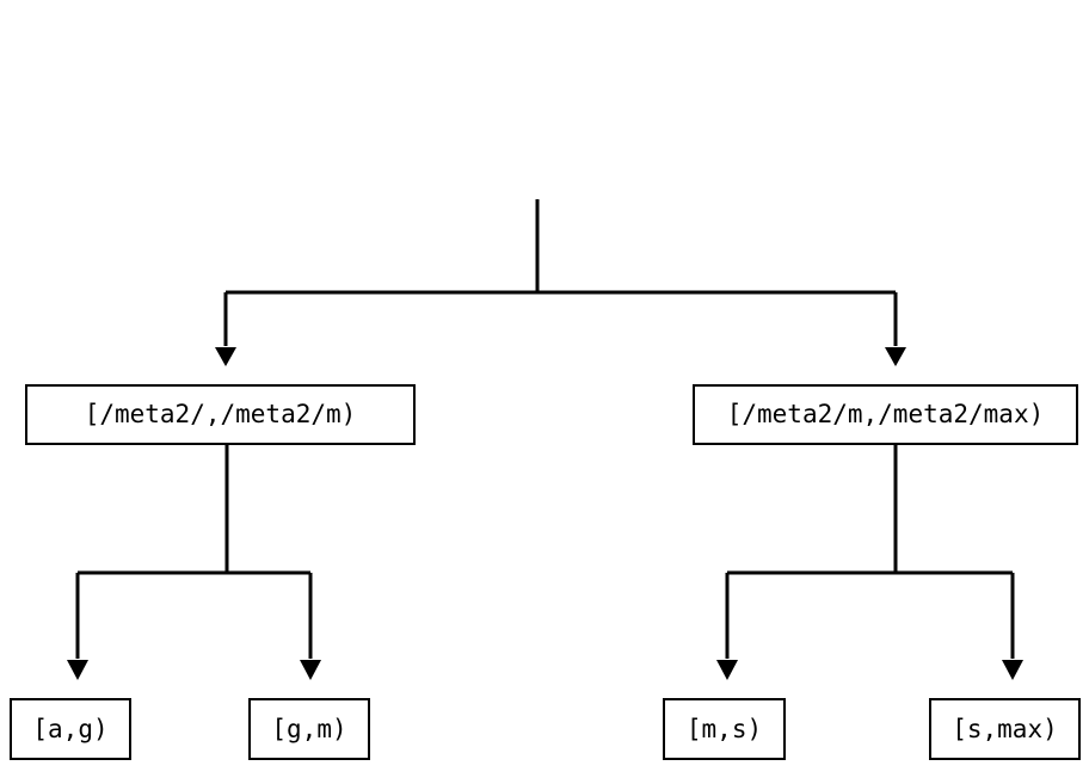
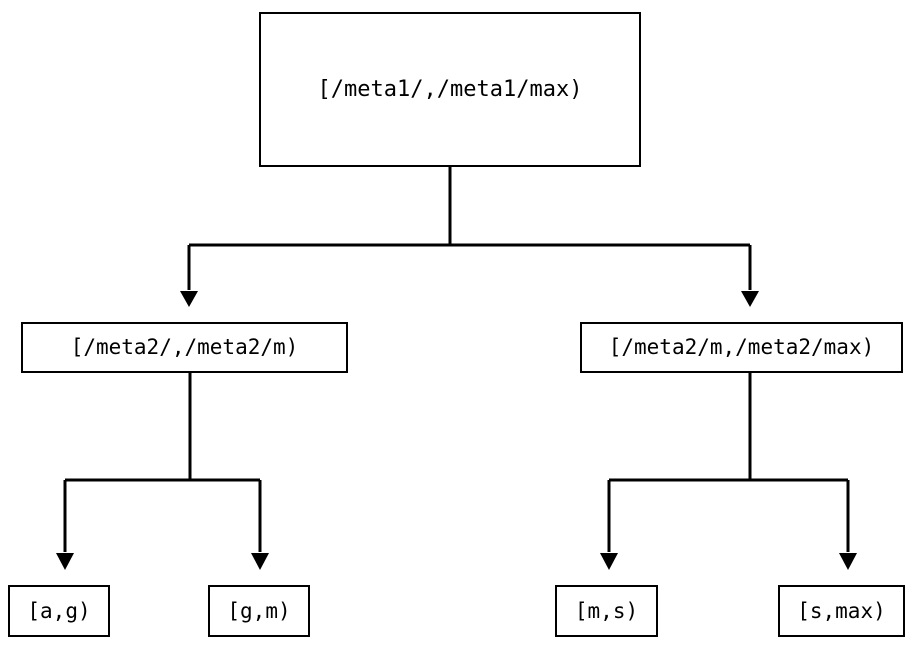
+ [/meta1/,/meta1/max)
  [/meta2/,/meta2/m)
  [/meta2/m,/meta2/max)
  [a,g)
  [g,m)
  [m,s)
  [s,max)
